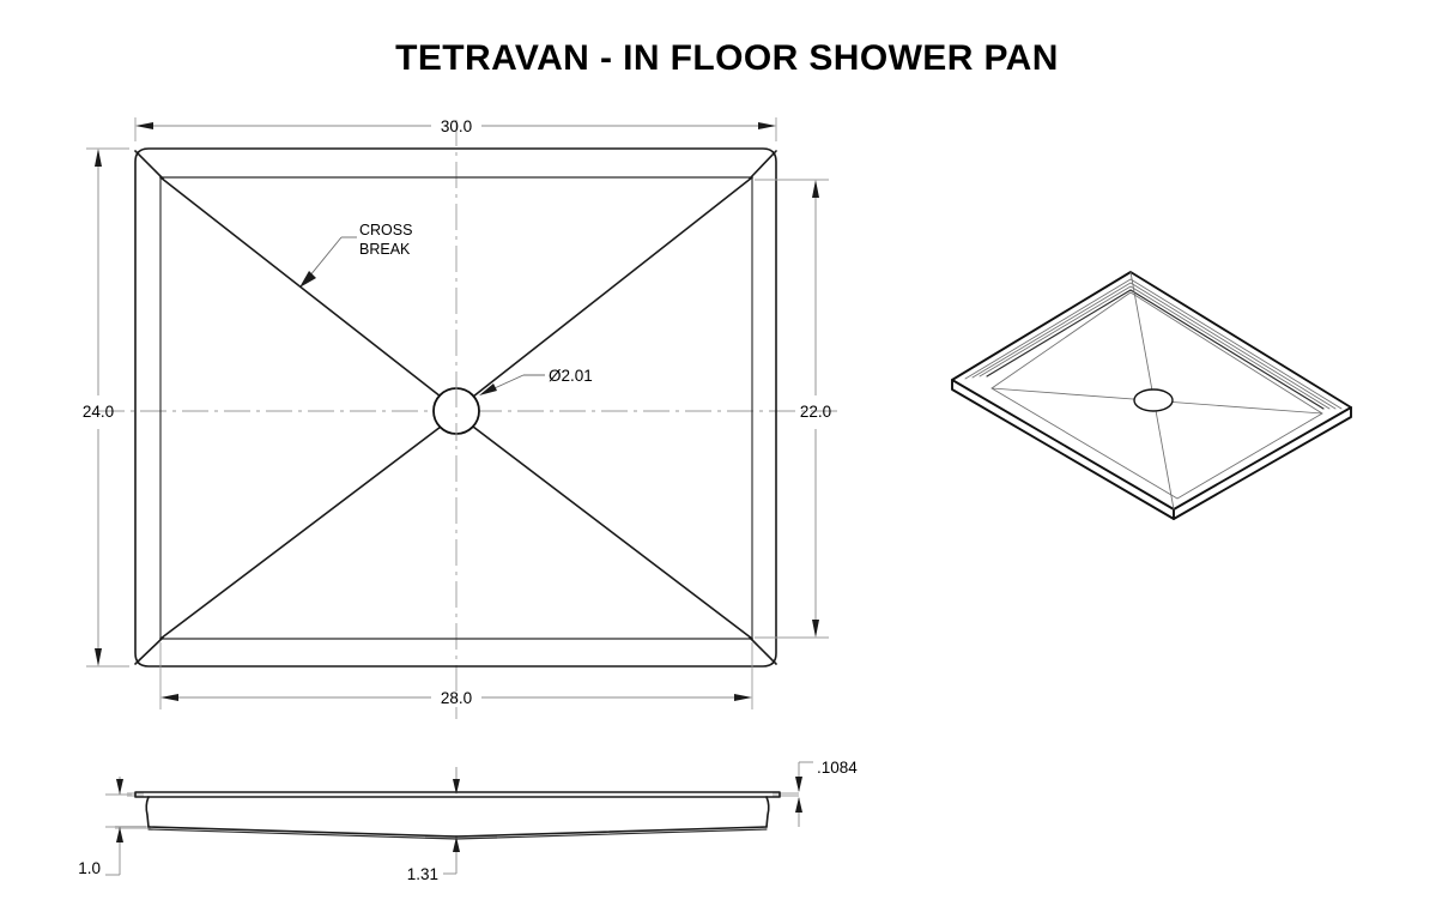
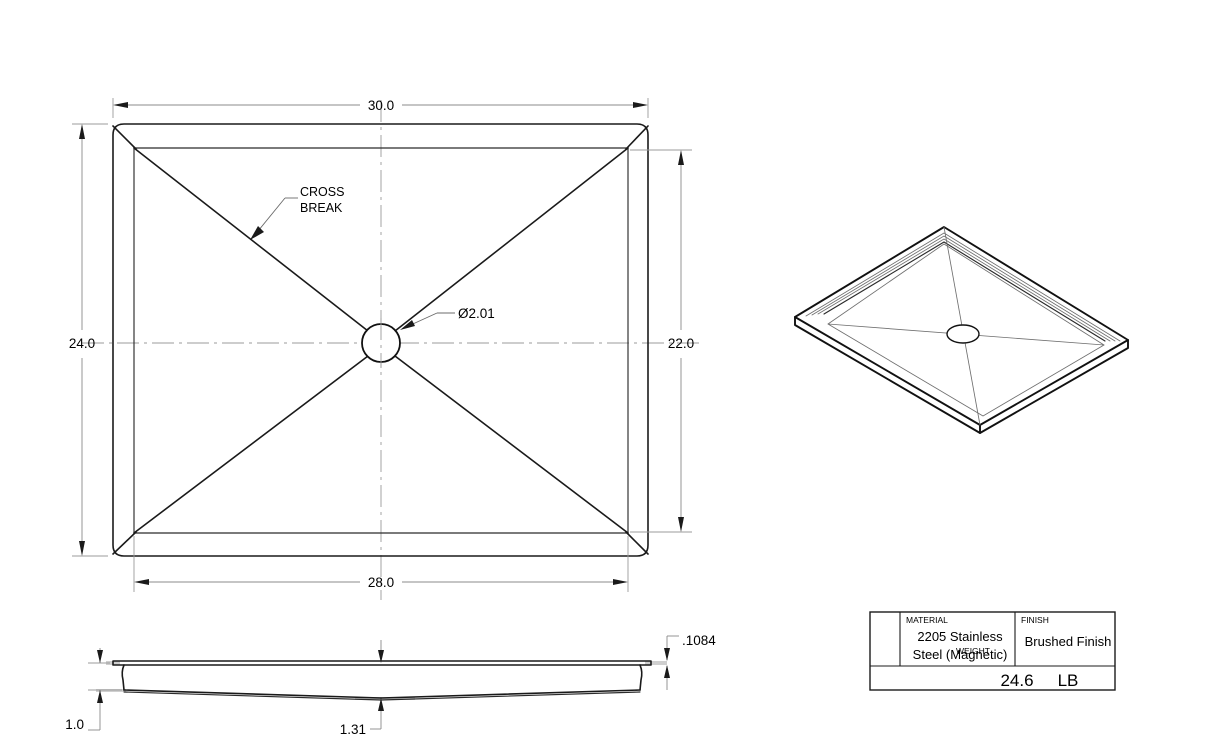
- TETRAVAN - IN FLOOR SHOWER PAN
  30.0
  24.0
  22.0
  28.0
  CROSS
  BREAK
  Ø2.01
  1.0
  1.31
  .1084
+ MATERIAL
+ 2205 Stainless
+ Steel (Magnetic)
+ FINISH
+ Brushed Finish
+ WEIGHT
+ 24.6
+ LB
